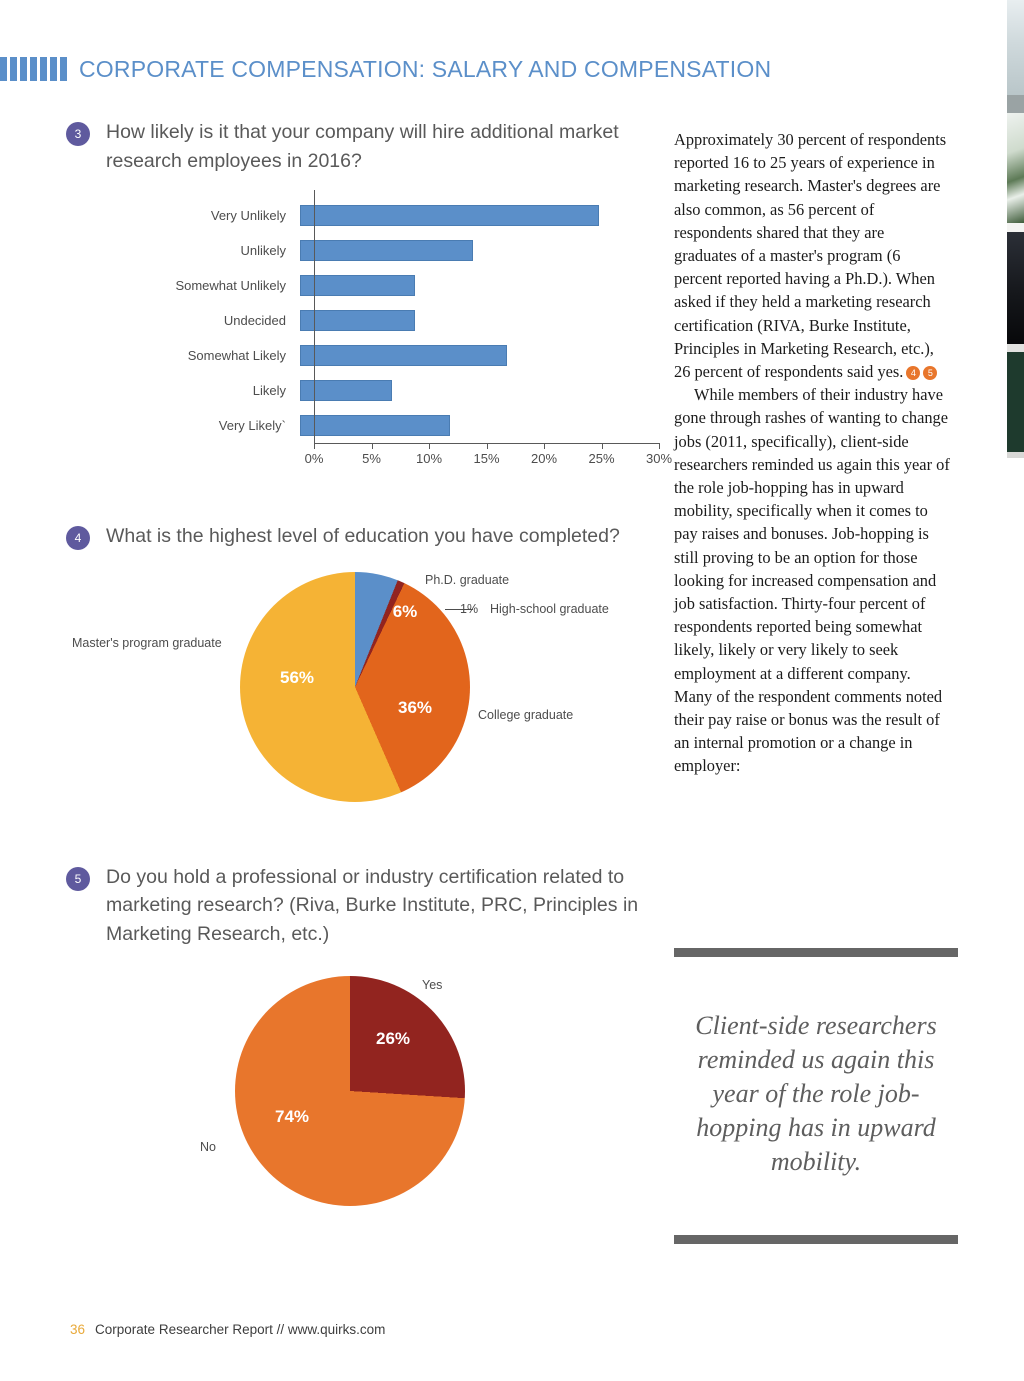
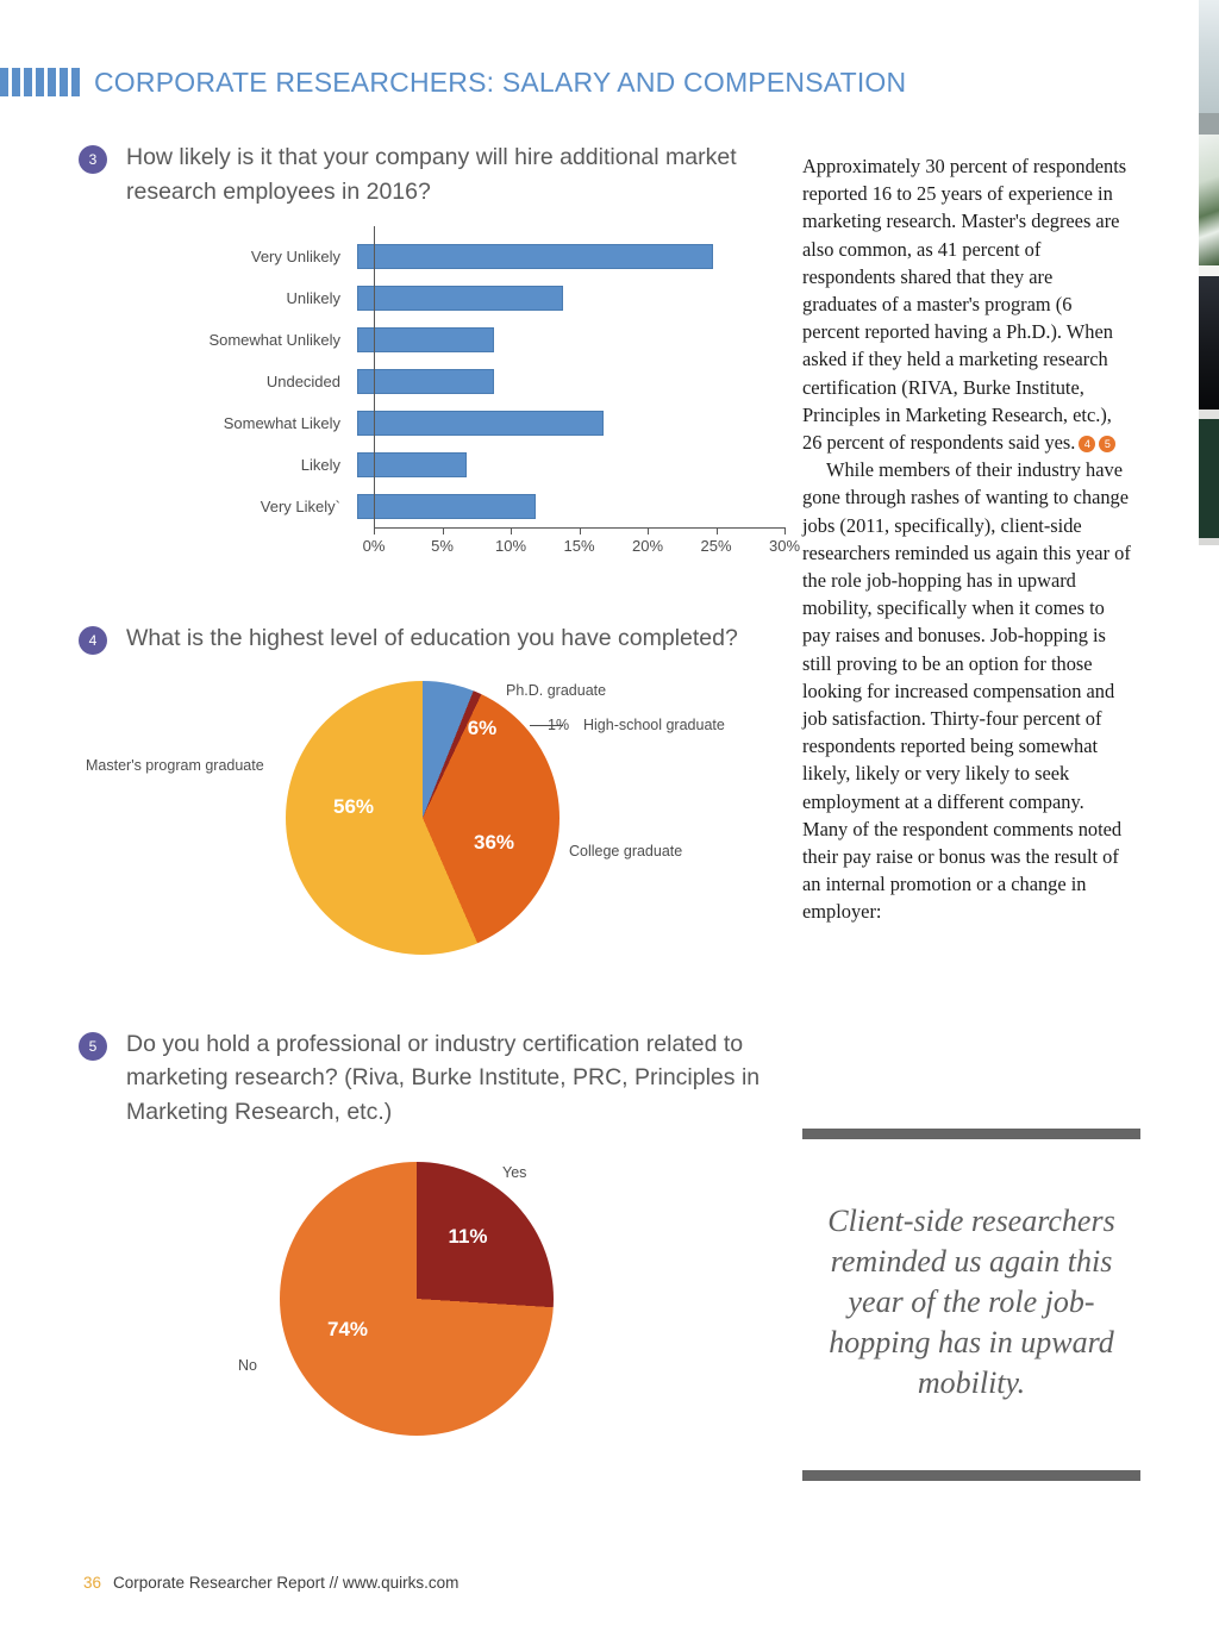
- CORPORATE COMPENSATION: SALARY AND COMPENSATION
+ CORPORATE RESEARCHERS: SALARY AND COMPENSATION
  3
  How likely is it that your company will hire additional market research employees in 2016?
  Very Unlikely
  Unlikely
  Somewhat Unlikely
  Undecided
  Somewhat Likely
  Likely
  Very Likely`
  0%
  5%
  10%
  15%
  20%
  25%
  30%
  4
  What is the highest level of education you have completed?
  6%
  36%
  56%
  Ph.D. graduate
  High-school graduate
  College graduate
  Master's program graduate
  1%
  5
  Do you hold a professional or industry certification related to marketing research? (Riva, Burke Institute, PRC, Principles in Marketing Research, etc.)
- 26%
+ 11%
  74%
  Yes
  No
- Approximately 30 percent of respondents reported 16 to 25 years of experience in marketing research. Master's degrees are also common, as 56 percent of respondents shared that they are graduates of a master's program (6 percent reported having a Ph.D.). When asked if they held a marketing research certification (RIVA, Burke Institute, Principles in Marketing Research, etc.), 26 percent of respondents said yes. 4 5
+ Approximately 30 percent of respondents reported 16 to 25 years of experience in marketing research. Master's degrees are also common, as 41 percent of respondents shared that they are graduates of a master's program (6 percent reported having a Ph.D.). When asked if they held a marketing research certification (RIVA, Burke Institute, Principles in Marketing Research, etc.), 26 percent of respondents said yes. 4 5
  While members of their industry have gone through rashes of wanting to change jobs (2011, specifically), client-side researchers reminded us again this year of the role job-hopping has in upward mobility, specifically when it comes to pay raises and bonuses. Job-hopping is still proving to be an option for those looking for increased compensation and job satisfaction. Thirty-four percent of respondents reported being somewhat likely, likely or very likely to seek employment at a different company. Many of the respondent comments noted their pay raise or bonus was the result of an internal promotion or a change in employer:
  Client-side researchers reminded us again this year of the role job-hopping has in upward mobility.
  36
  Corporate Researcher Report // www.quirks.com
